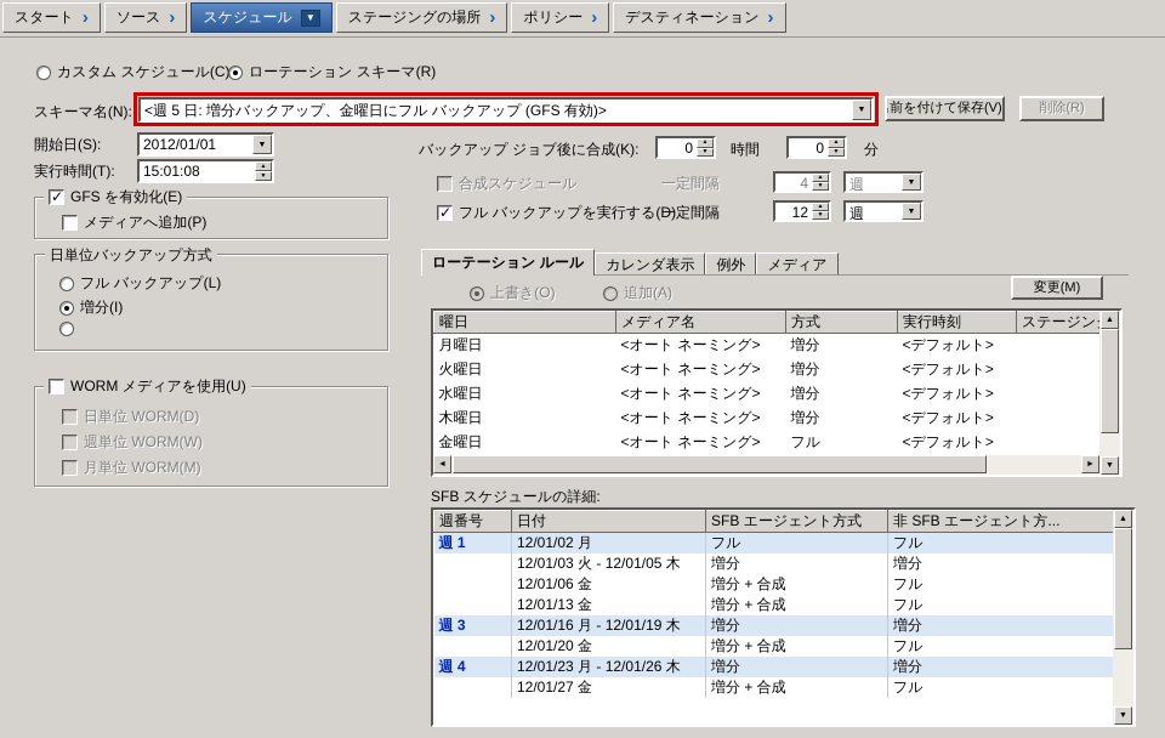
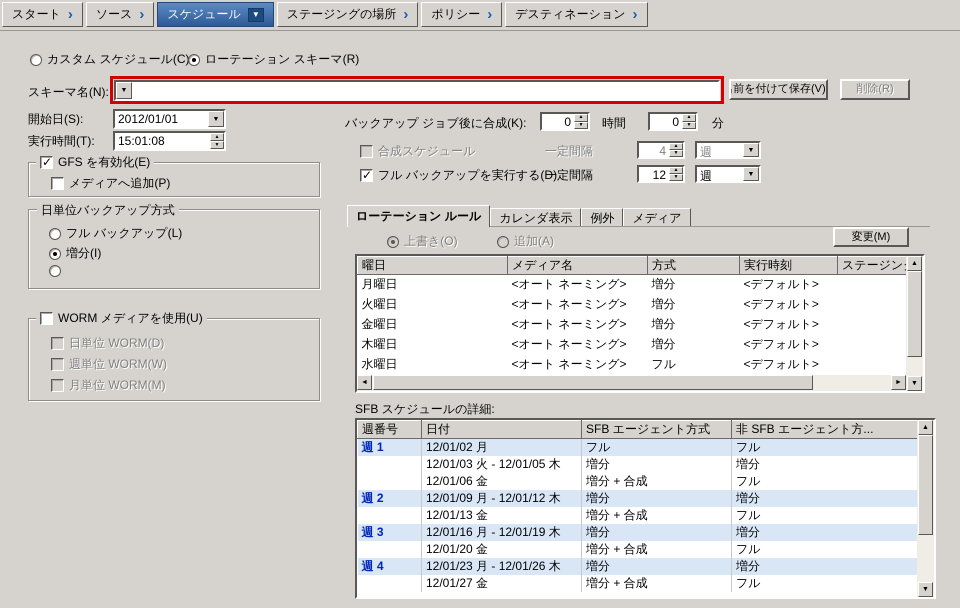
  スタート
  ›
  ソース
  ›
  スケジュール
  ▼
  ステージングの場所
  ›
  ポリシー
  ›
  デスティネーション
  ›
  カスタム スケジュール(C
  ローテーション スキーマ(R)
  スキーマ名(N):
- <週 5 日: 増分バックアップ、金曜日にフル バックアップ (GFS 有効)>
  前を付けて保存(V)
  削除(R)
  開始日(S):
  2012/01/01
  実行時間(T):
  15:01:08
  バックアップ ジョブ後に合成(K):
  0
  時間
  0
  分
  合成スケジュール
  一定間隔
  4
  週
  フル バックアップを実行する(D)
  一定間隔
  12
  週
  GFS を有効化(E)
  メディアへ追加(P)
  日単位バックアップ方式
  フル バックアップ(L)
  増分(I)
  WORM メディアを使用(U)
  日単位 WORM(D)
  週単位 WORM(W)
  月単位 WORM(M)
  ローテーション ルール
  カレンダ表示
  例外
  メディア
  上書き(O)
  追加(A)
  変更(M)
  曜日	メディア名	方式	実行時刻	ステージン
  月曜日	<オート ネーミング>	増分	<デフォルト>
  火曜日	<オート ネーミング>	増分	<デフォルト>
- 水曜日	<オート ネーミング>	増分	<デフォルト>
+ 金曜日	<オート ネーミング>	増分	<デフォルト>
  木曜日	<オート ネーミング>	増分	<デフォルト>
- 金曜日	<オート ネーミング>	フル	<デフォルト>
+ 水曜日	<オート ネーミング>	フル	<デフォルト>
  SFB スケジュールの詳細:
  週番号	日付	SFB エージェント方式	非 SFB エージェント方...
  週 1	12/01/02 月	フル	フル
  	12/01/03 火 - 12/01/05 木	増分	増分
  	12/01/06 金	増分 + 合成	フル
+ 週 2	12/01/09 月 - 12/01/12 木	増分	増分
  	12/01/13 金	増分 + 合成	フル
  週 3	12/01/16 月 - 12/01/19 木	増分	増分
  	12/01/20 金	増分 + 合成	フル
  週 4	12/01/23 月 - 12/01/26 木	増分	増分
  	12/01/27 金	増分 + 合成	フル
